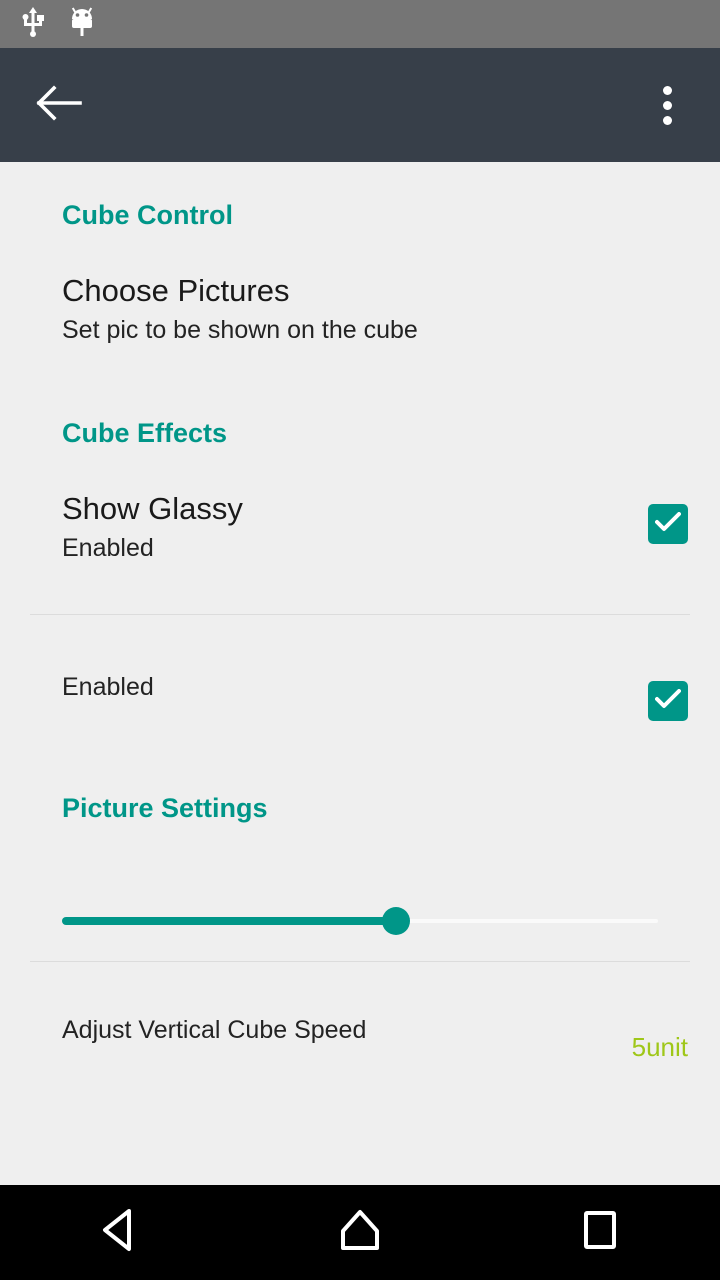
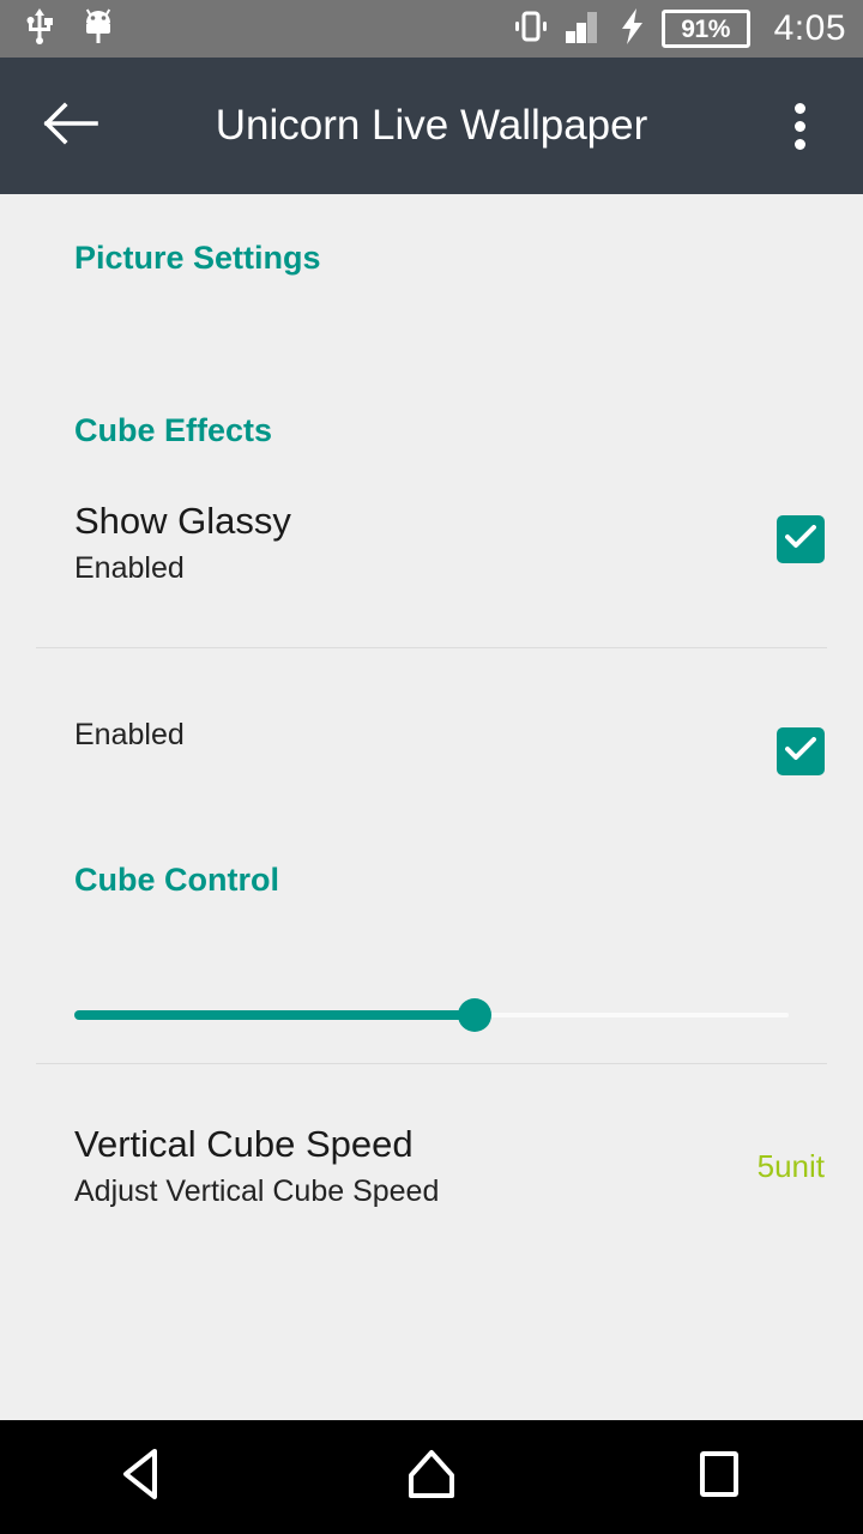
+ 91%
+ 4:05
+ Unicorn Live Wallpaper
- Cube Control
+ Picture Settings
- Choose Pictures
- Set pic to be shown on the cube
  Cube Effects
  Show Glassy
  Enabled
  Enabled
- Picture Settings
+ Cube Control
+ Vertical Cube Speed
  Adjust Vertical Cube Speed
  5unit
